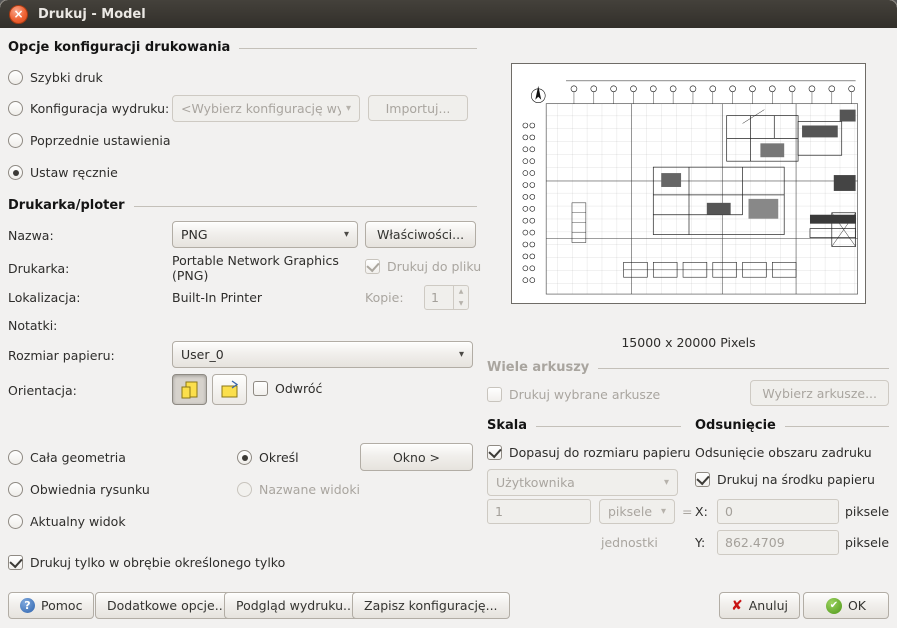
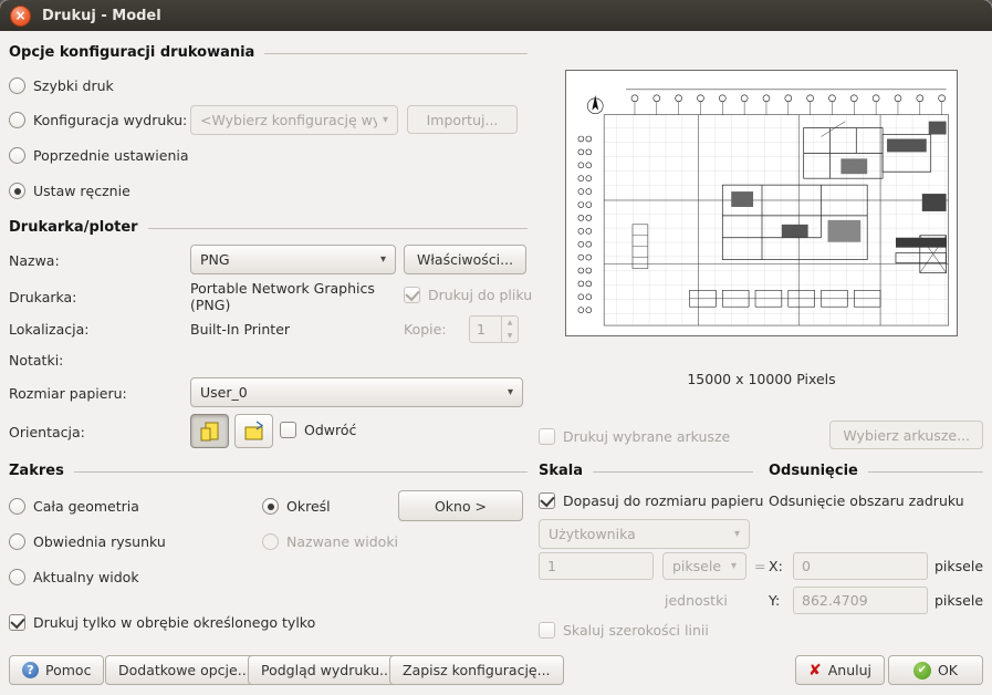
  ×
  Drukuj - Model
  Opcje konfiguracji drukowania
  Szybki druk
  Konfiguracja wydruku:
  <Wybierz konfigurację wy
  ▾
  Importuj...
  Poprzednie ustawienia
  Ustaw ręcznie
  Drukarka/ploter
  Nazwa:
  PNG
  ▾
  Właściwości...
  Drukarka:
  Portable Network Graphics (PNG)
  Drukuj do pliku
  Lokalizacja:
  Built-In Printer
  Kopie:
  1
  Notatki:
  Rozmiar papieru:
  User_0
  ▾
  Orientacja:
  Odwróć
+ Zakres
  Cała geometria
  Określ
  Okno >
  Obwiednia rysunku
  Nazwane widoki
  Aktualny widok
  Drukuj tylko w obrębie określonego tylko
- 15000 x 20000 Pixels
+ 15000 x 10000 Pixels
- Wiele arkuszy
  Drukuj wybrane arkusze
  Wybierz arkusze...
  Skala
  Dopasuj do rozmiaru papieru
  Użytkownika
  ▾
  1
  piksele
  ▾
  =
  jednostki
+ Skaluj szerokości linii
  Odsunięcie
  Odsunięcie obszaru zadruku
- Drukuj na środku papieru
  X:
  0
  piksele
  Y:
  862.4709
  piksele
  ?
  Pomoc
  Dodatkowe opcje..
  Podgląd wydruku..
  Zapisz konfigurację...
  ✘
  Anuluj
  ✔
  OK
